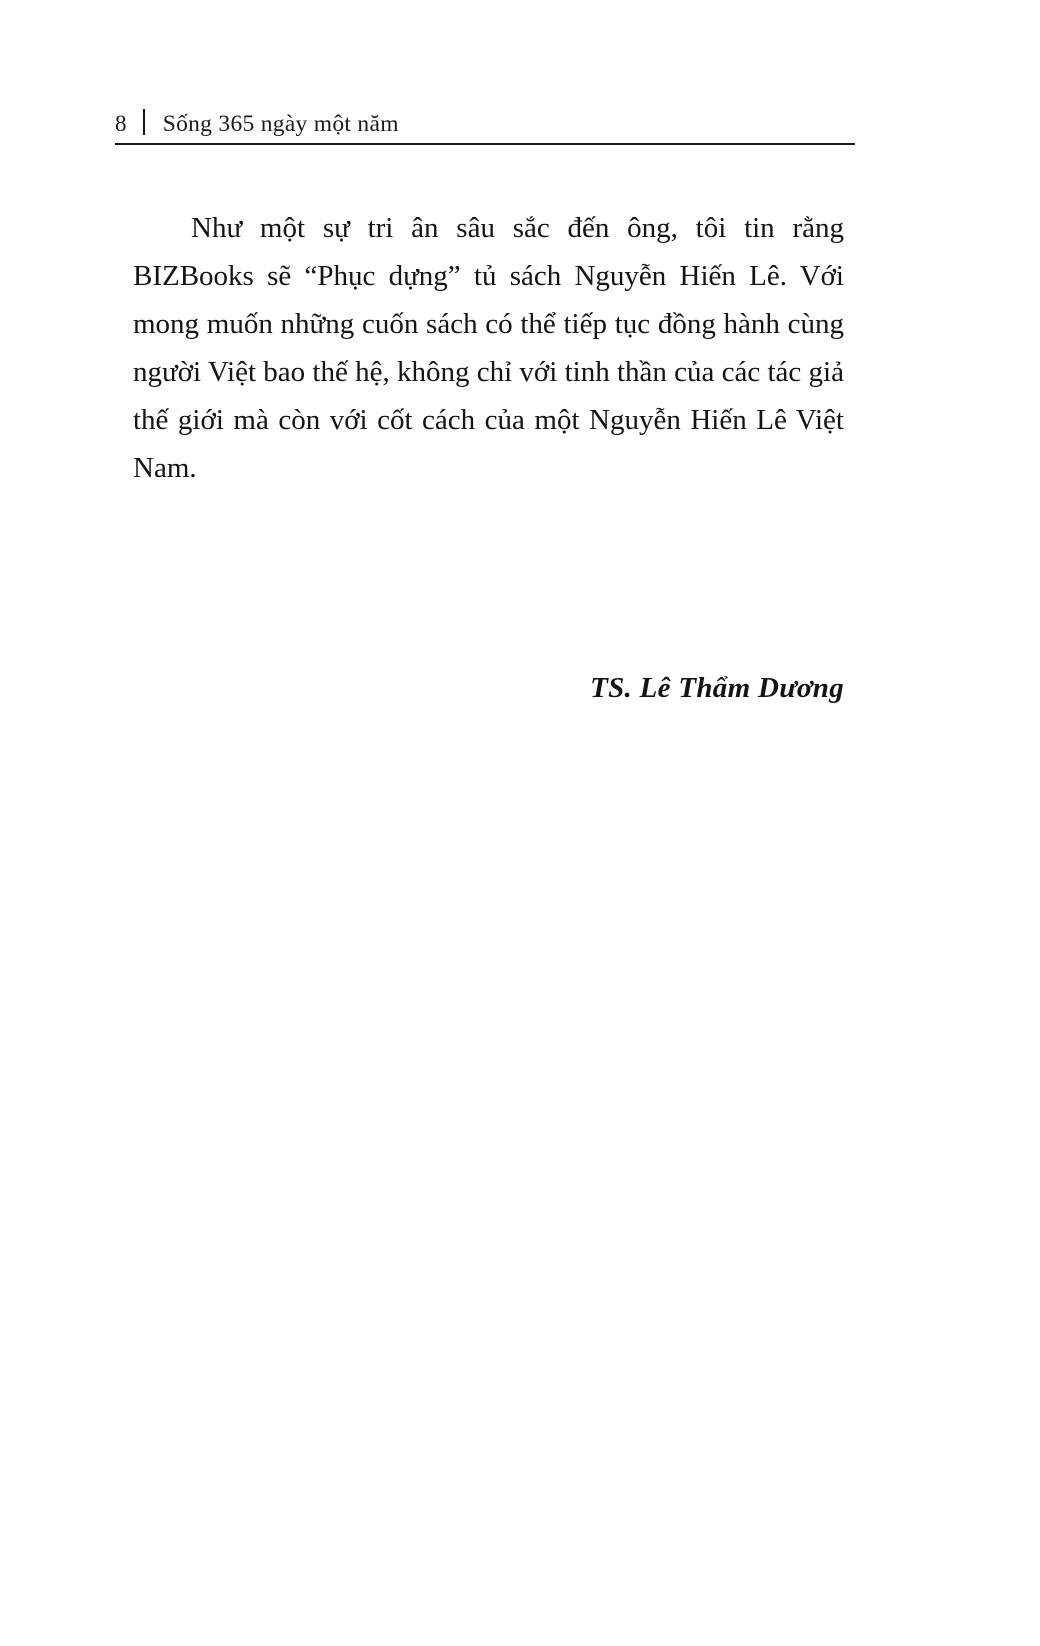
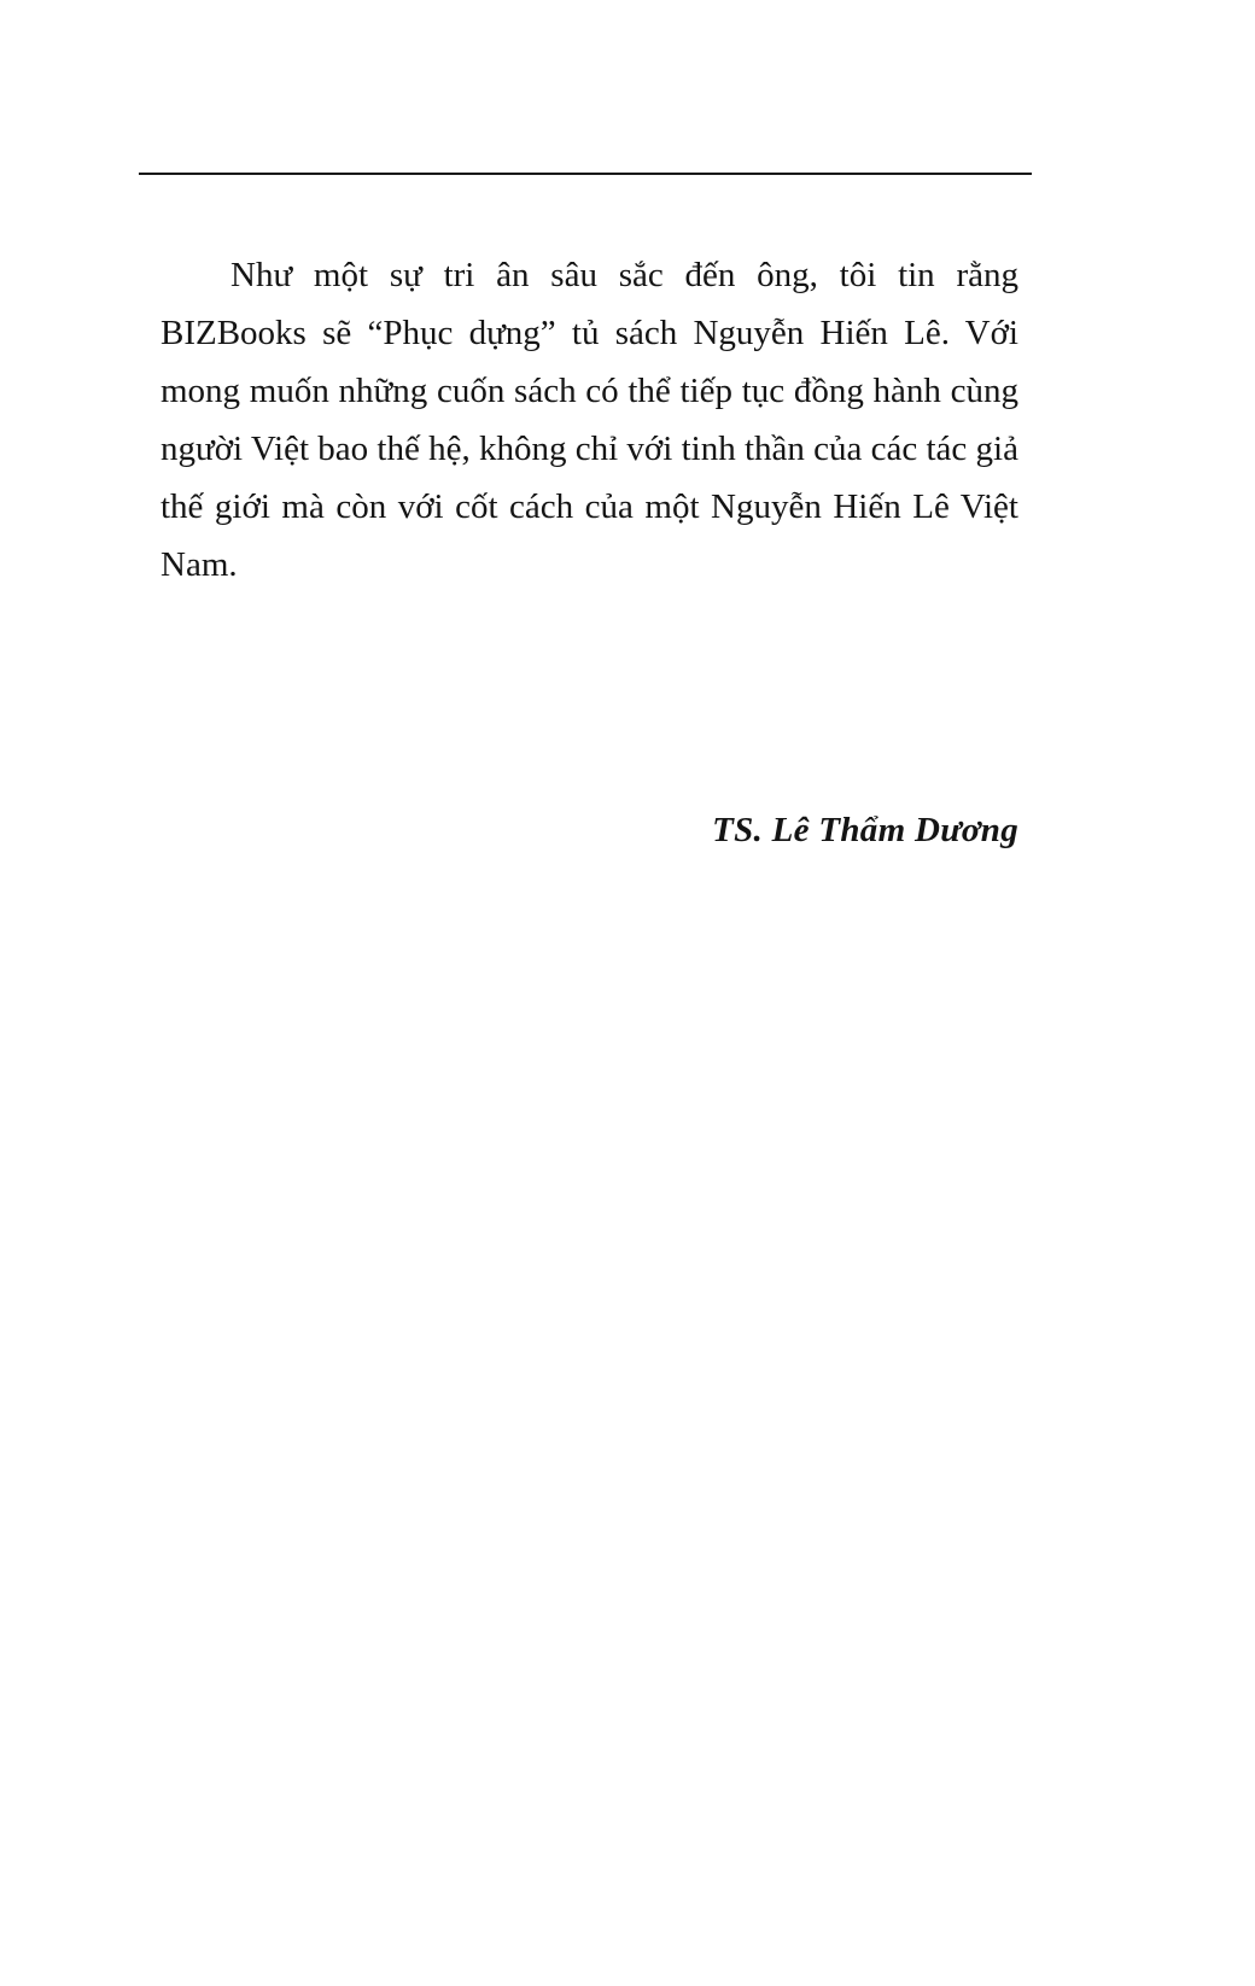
- 8
- Sống 365 ngày một năm
  Như một sự tri ân sâu sắc đến ông, tôi tin rằng BIZBooks sẽ “Phục dựng” tủ sách Nguyễn Hiến Lê. Với mong muốn những cuốn sách có thể tiếp tục đồng hành cùng người Việt bao thế hệ, không chỉ với tinh thần của các tác giả thế giới mà còn với cốt cách của một Nguyễn Hiến Lê Việt Nam.
  TS. Lê Thẩm Dương
